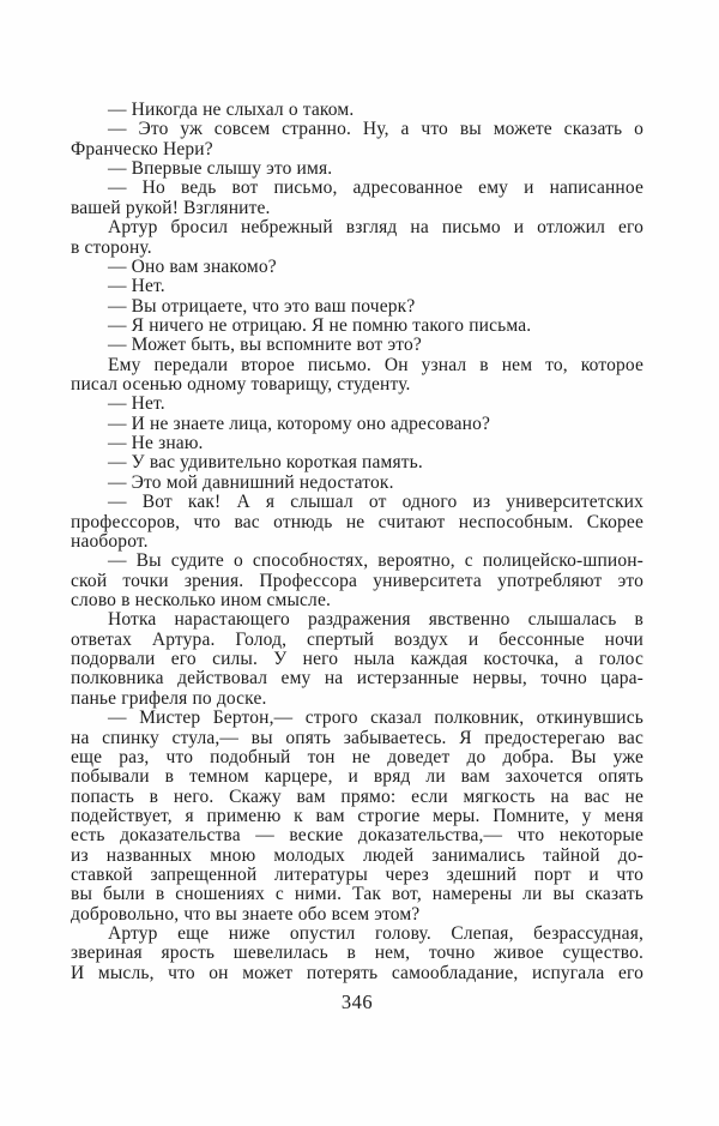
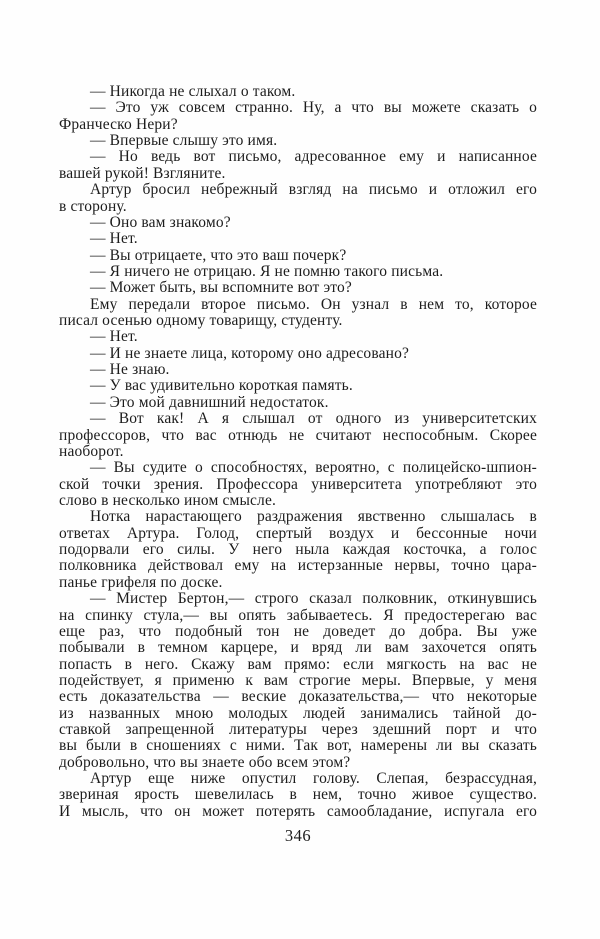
  — Никогда не слыхал о таком.
  — Это уж совсем странно. Ну, а что вы можете сказать о
  Франческо Нери?
  — Впервые слышу это имя.
  — Но ведь вот письмо, адресованное ему и написанное
  вашей рукой! Взгляните.
  Артур бросил небрежный взгляд на письмо и отложил его
  в сторону.
  — Оно вам знакомо?
  — Нет.
  — Вы отрицаете, что это ваш почерк?
  — Я ничего не отрицаю. Я не помню такого письма.
  — Может быть, вы вспомните вот это?
  Ему передали второе письмо. Он узнал в нем то, которое
  писал осенью одному товарищу, студенту.
  — Нет.
  — И не знаете лица, которому оно адресовано?
  — Не знаю.
  — У вас удивительно короткая память.
  — Это мой давнишний недостаток.
  — Вот как! А я слышал от одного из университетских
  профессоров, что вас отнюдь не считают неспособным. Скорее
  наоборот.
  — Вы судите о способностях, вероятно, с полицейско-шпион-
  ской точки зрения. Профессора университета употребляют это
  слово в несколько ином смысле.
  Нотка нарастающего раздражения явственно слышалась в
  ответах Артура. Голод, спертый воздух и бессонные ночи
  подорвали его силы. У него ныла каждая косточка, а голос
  полковника действовал ему на истерзанные нервы, точно цара-
  панье грифеля по доске.
  — Мистер Бертон,— строго сказал полковник, откинувшись
  на спинку стула,— вы опять забываетесь. Я предостерегаю вас
  еще раз, что подобный тон не доведет до добра. Вы уже
  побывали в темном карцере, и вряд ли вам захочется опять
  попасть в него. Скажу вам прямо: если мягкость на вас не
- подействует, я применю к вам строгие меры. Помните, у меня
+ подействует, я применю к вам строгие меры. Впервые, у меня
  есть доказательства — веские доказательства,— что некоторые
  из названных мною молодых людей занимались тайной до-
  ставкой запрещенной литературы через здешний порт и что
  вы были в сношениях с ними. Так вот, намерены ли вы сказать
  добровольно, что вы знаете обо всем этом?
  Артур еще ниже опустил голову. Слепая, безрассудная,
  звериная ярость шевелилась в нем, точно живое существо.
  И мысль, что он может потерять самообладание, испугала его
  346
